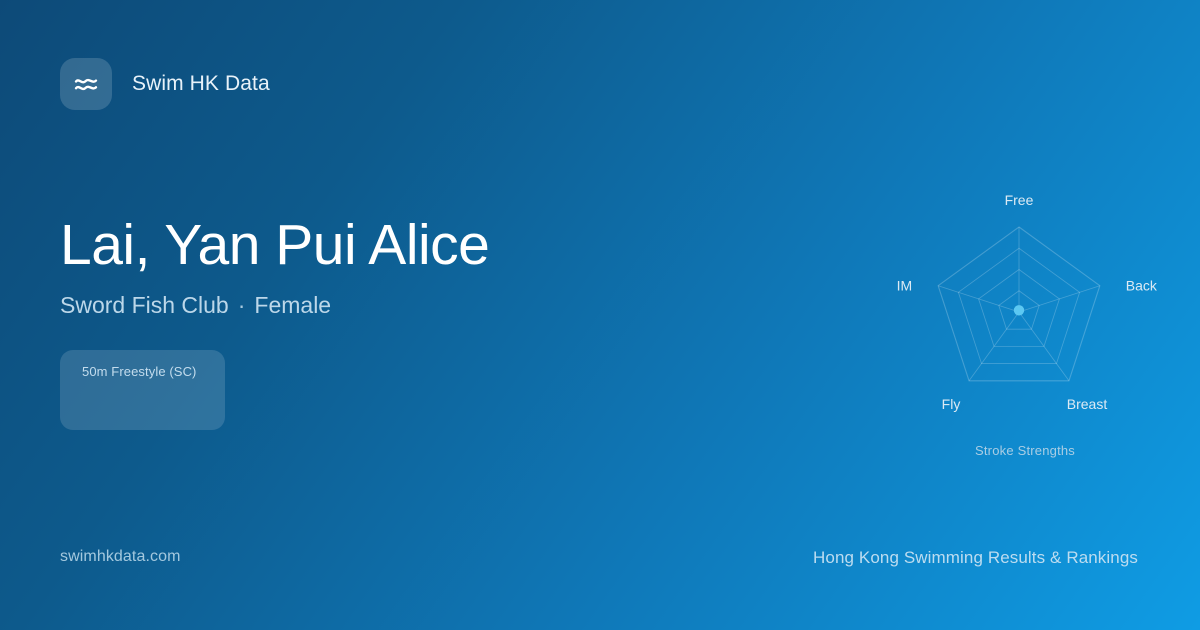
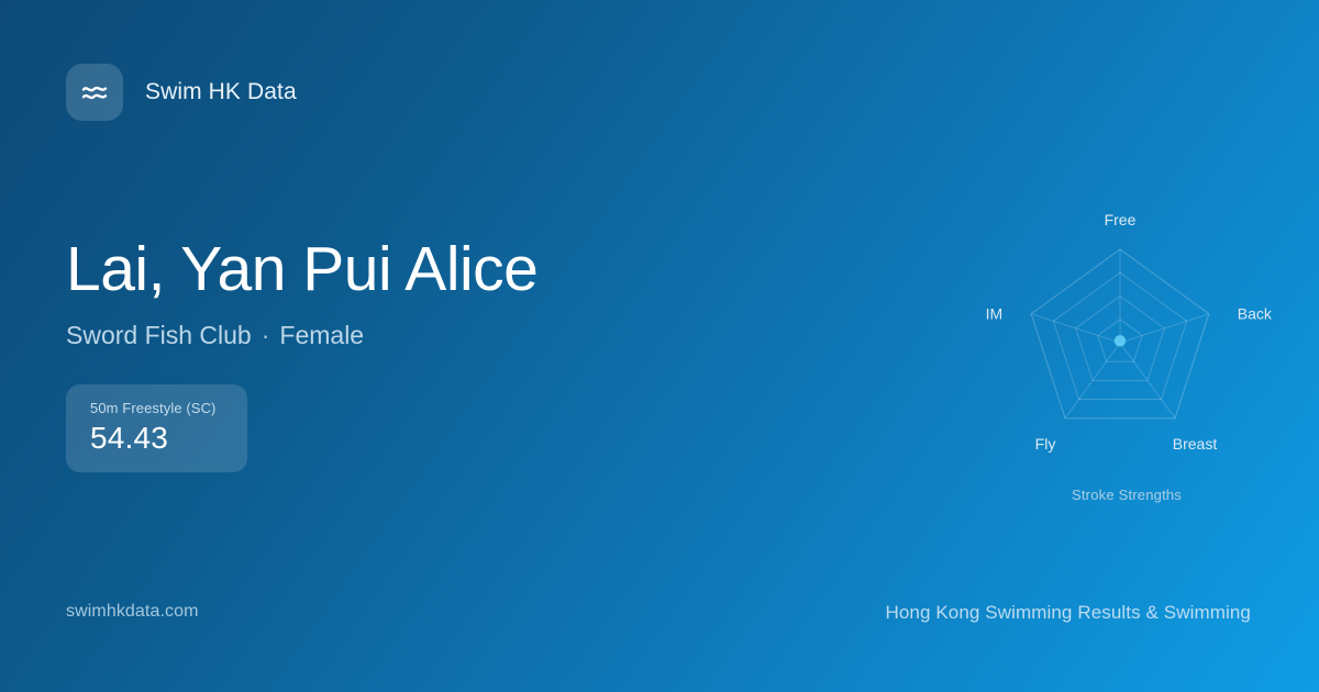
  Swim HK Data
  Lai, Yan Pui Alice
  Sword Fish Club · Female
  50m Freestyle (SC)
+ 54.43
  Free
  Back
  Breast
  Fly
  IM
  Stroke Strengths
  swimhkdata.com
- Hong Kong Swimming Results & Rankings
+ Hong Kong Swimming Results & Swimming
